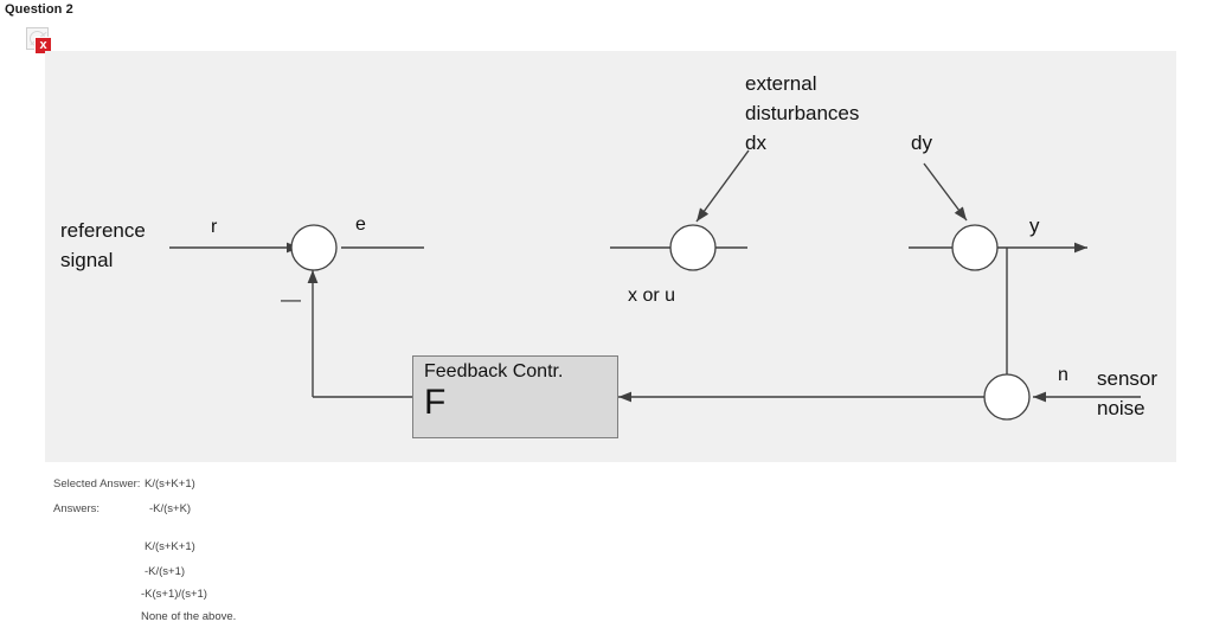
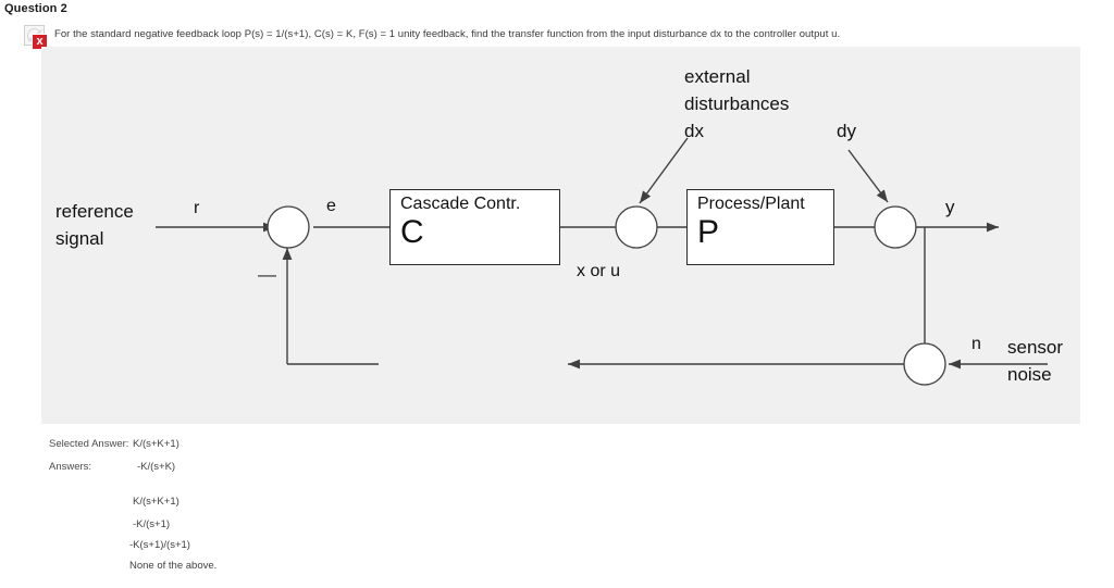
  Question 2
  x
+ For the standard negative feedback loop P(s) = 1/(s+1), C(s) = K, F(s) = 1 unity feedback, find the transfer function from the input disturbance dx to the controller output u.
  reference
  signal
  r
  e
  —
+ Cascade Contr.
+ C
  x or u
  external
  disturbances
  dx
  dy
+ Process/Plant
+ P
  y
- Feedback Contr.
- F
  n
  sensor
  noise
  Selected Answer:
  K/(s+K+1)
  Answers:
  -K/(s+K)
  K/(s+K+1)
  -K/(s+1)
  -K(s+1)/(s+1)
  None of the above.
